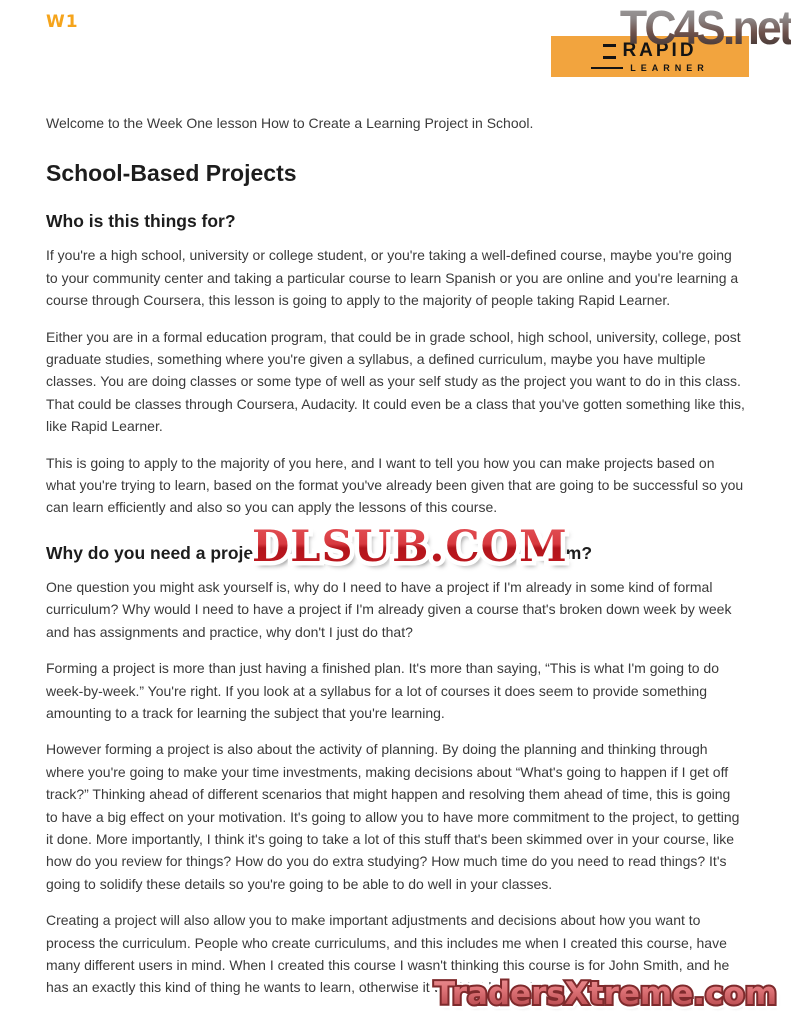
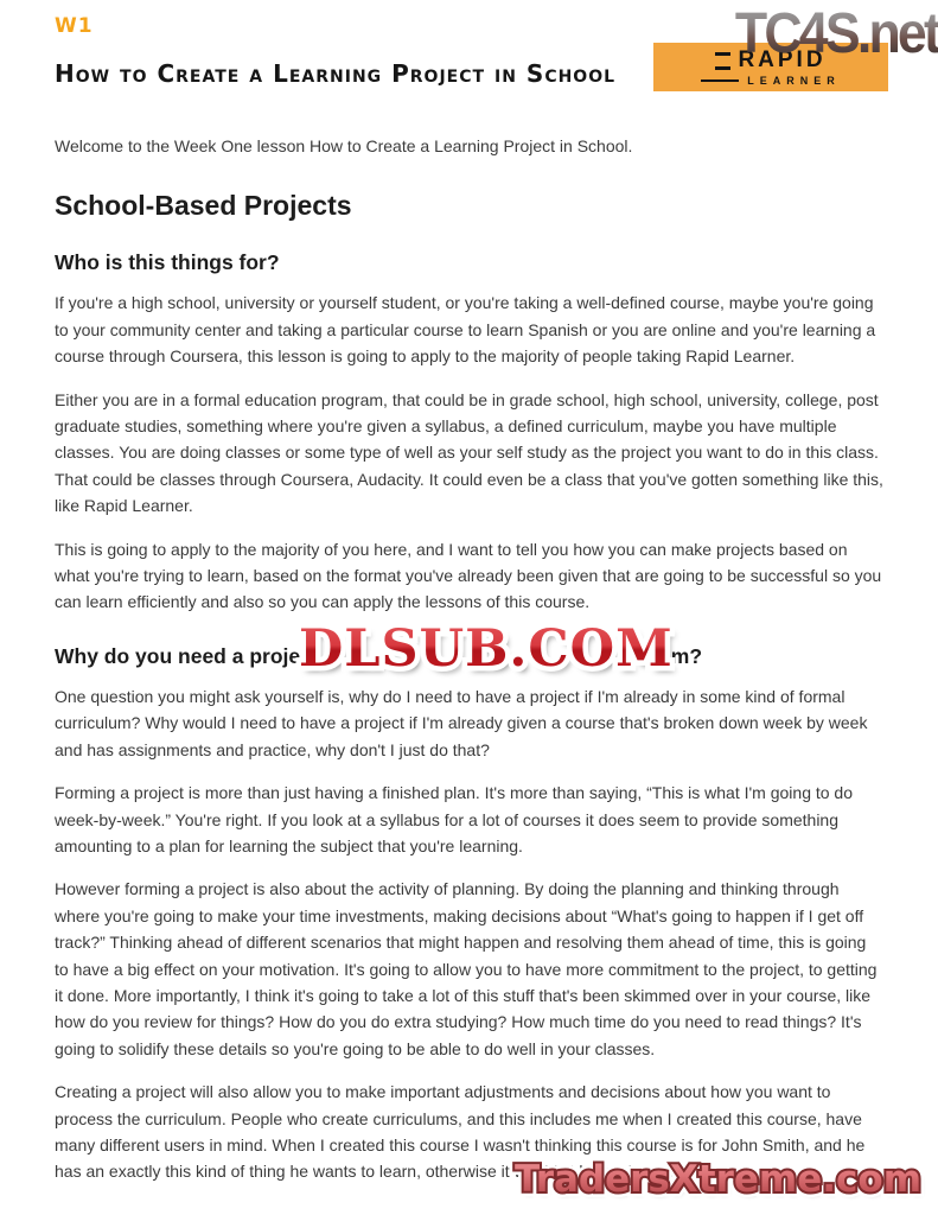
  W1
+ How to Create a Learning Project in School
  LEARNER
  TC4S.net
  Welcome to the Week One lesson How to Create a Learning Project in School.
  School-Based Projects
  Who is this things for?
- If you're a high school, university or college student, or you're taking a well-defined course, maybe you're going to your community center and taking a particular course to learn Spanish or you are online and you're learning a course through Coursera, this lesson is going to apply to the majority of people taking Rapid Learner.
+ If you're a high school, university or yourself student, or you're taking a well-defined course, maybe you're going to your community center and taking a particular course to learn Spanish or you are online and you're learning a course through Coursera, this lesson is going to apply to the majority of people taking Rapid Learner.
  Either you are in a formal education program, that could be in grade school, high school, university, college, post graduate studies, something where you're given a syllabus, a defined curriculum, maybe you have multiple classes. You are doing classes or some type of well as your self study as the project you want to do in this class. That could be classes through Coursera, Audacity. It could even be a class that you've gotten something like this, like Rapid Learner.
  This is going to apply to the majority of you here, and I want to tell you how you can make projects based on what you're trying to learn, based on the format you've already been given that are going to be successful so you can learn efficiently and also so you can apply the lessons of this course.
  Why do you need a proje
  DLSUB.COM
  One question you might ask yourself is, why do I need to have a project if I'm already in some kind of formal curriculum? Why would I need to have a project if I'm already given a course that's broken down week by week and has assignments and practice, why don't I just do that?
- Forming a project is more than just having a finished plan. It's more than saying, “This is what I'm going to do week-by-week.” You're right. If you look at a syllabus for a lot of courses it does seem to provide something amounting to a track for learning the subject that you're learning.
+ Forming a project is more than just having a finished plan. It's more than saying, “This is what I'm going to do week-by-week.” You're right. If you look at a syllabus for a lot of courses it does seem to provide something amounting to a plan for learning the subject that you're learning.
  However forming a project is also about the activity of planning. By doing the planning and thinking through where you're going to make your time investments, making decisions about “What's going to happen if I get off track?” Thinking ahead of different scenarios that might happen and resolving them ahead of time, this is going to have a big effect on your motivation. It's going to allow you to have more commitment to the project, to getting it done. More importantly, I think it's going to take a lot of this stuff that's been skimmed over in your course, like how do you review for things? How do you do extra studying? How much time do you need to read things? It's going to solidify these details so you're going to be able to do well in your classes.
  Creating a project will also allow you to make important adjustments and decisions about how you want to process the curriculum. People who create curriculums, and this includes me when I created this course, have many different users in mind. When I created this course I wasn't thinking this course is for John Smith, and he has an exactly this kind of thing he wants to learn, otherwise it
  TradersXtreme.com
